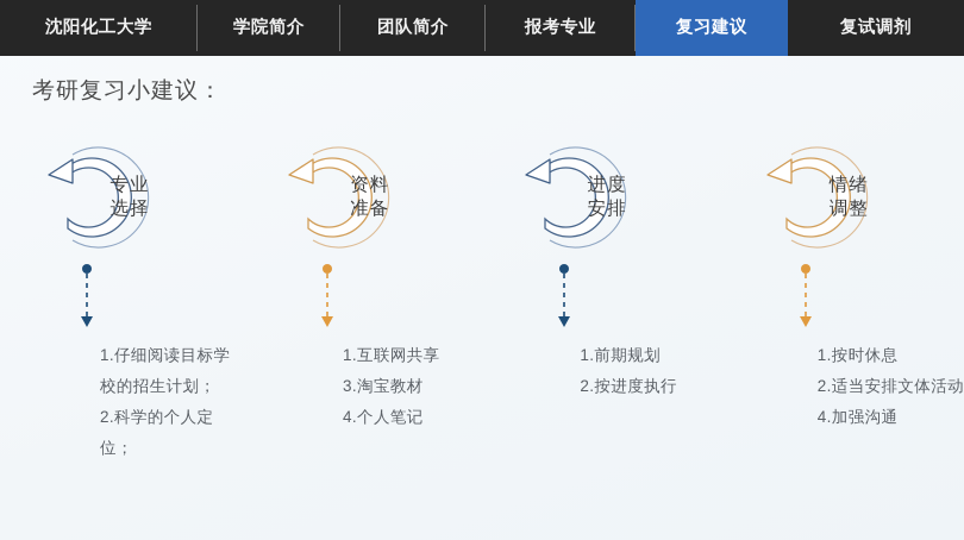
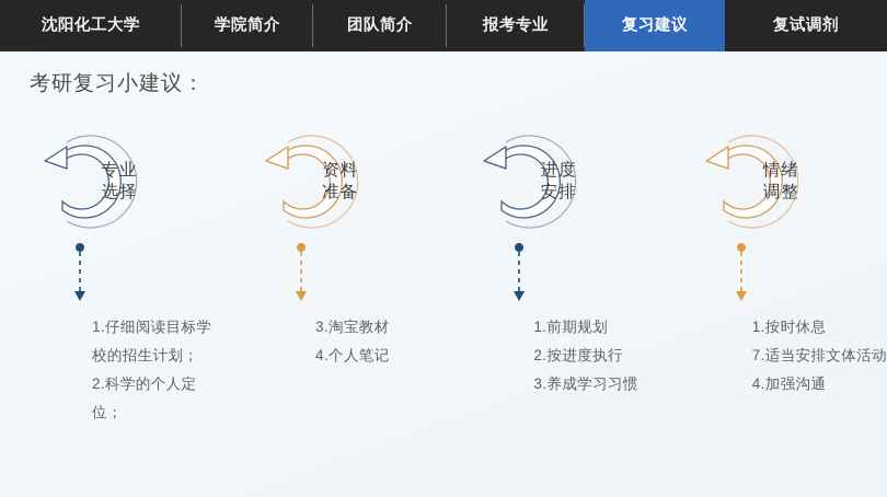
  沈阳化工大学
  学院简介
  团队简介
  报考专业
  复习建议
  复试调剂
  考研复习小建议：
  专业
  选择
  1.仔细阅读目标学校的招生计划；
  2.科学的个人定位；
  资料
  准备
- 1.互联网共享
  3.淘宝教材
  4.个人笔记
  进度
  安排
  1.前期规划
  2.按进度执行
+ 3.养成学习习惯
  情绪
  调整
  1.按时休息
- 2.适当安排文体活动
+ 7.适当安排文体活动
  4.加强沟通
